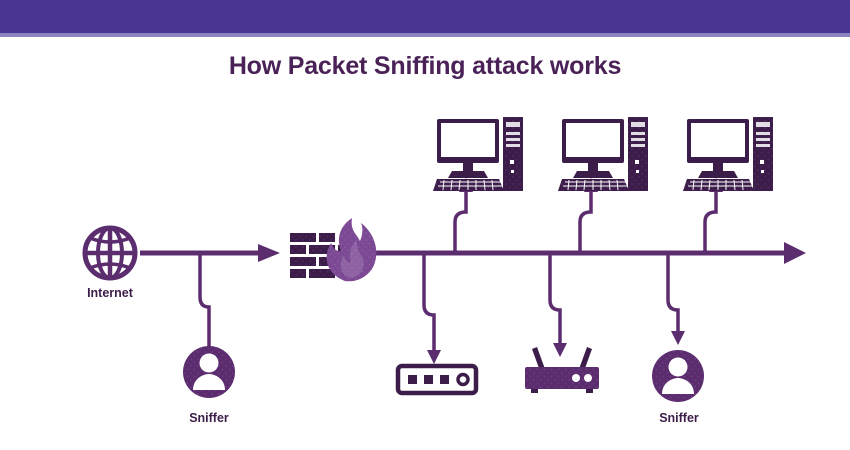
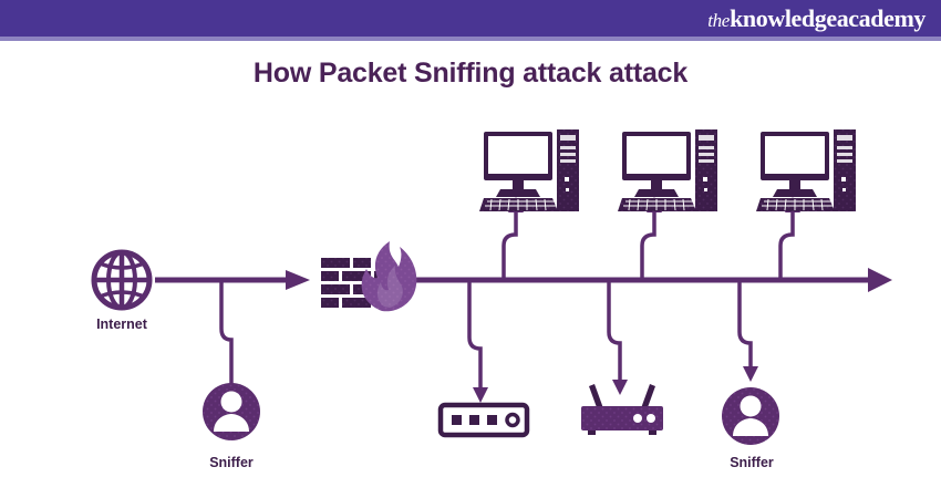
+ theknowledgeacademy
- How Packet Sniffing attack works
+ How Packet Sniffing attack attack
  Internet
  Sniffer
  Sniffer
